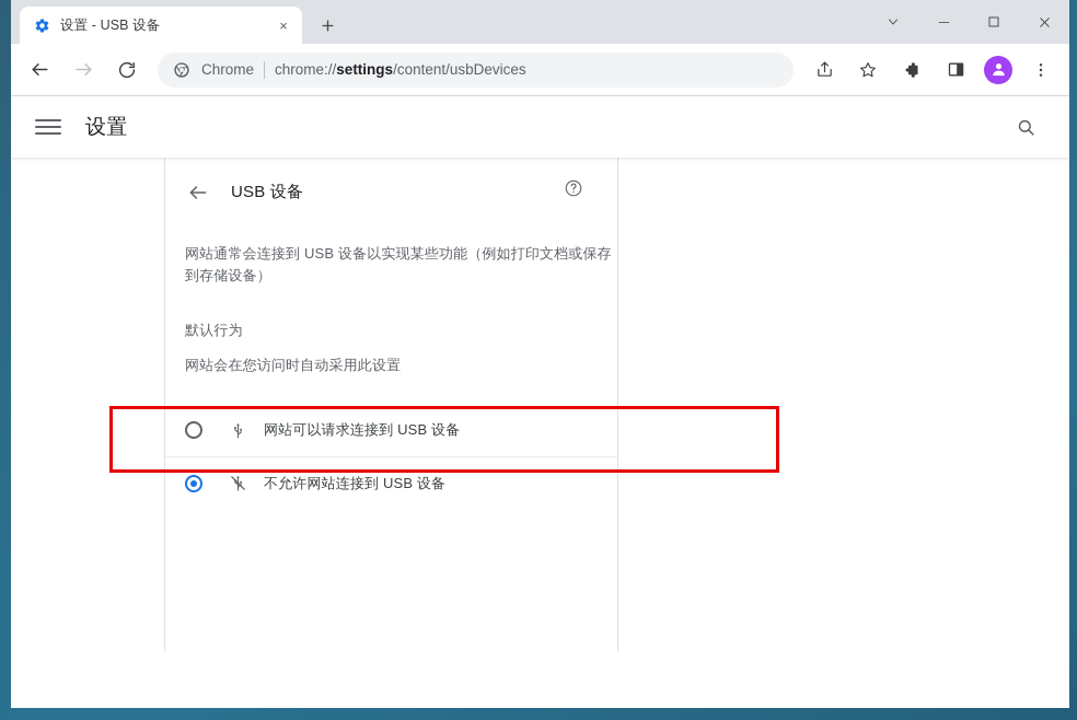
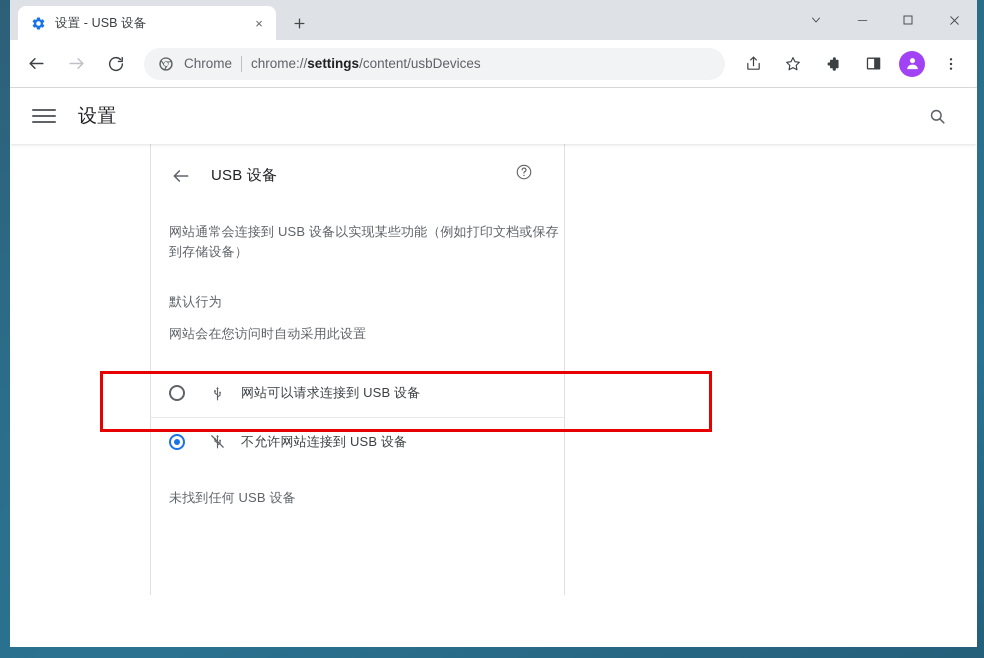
  设置 - USB 设备
  ×
  Chrome
  chrome://settings/content/usbDevices
  设置
  USB 设备
  网站通常会连接到 USB 设备以实现某些功能（例如打印文档或保存到存储设备）
  默认行为
  网站会在您访问时自动采用此设置
  网站可以请求连接到 USB 设备
  不允许网站连接到 USB 设备
+ 未找到任何 USB 设备
